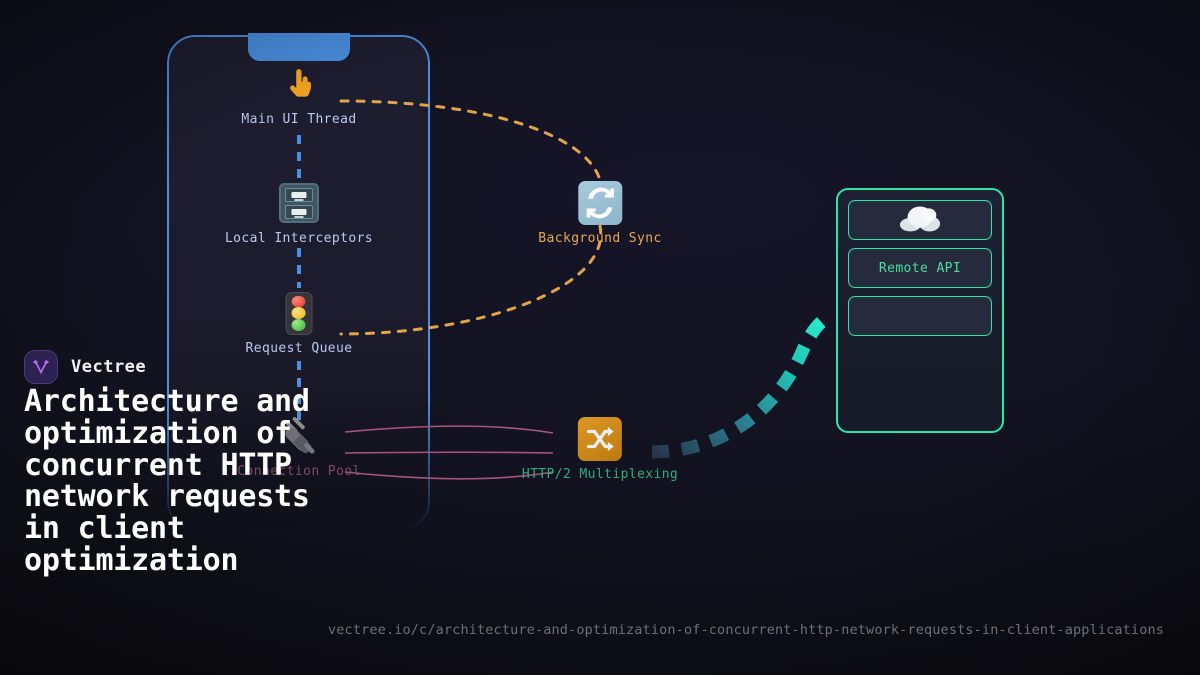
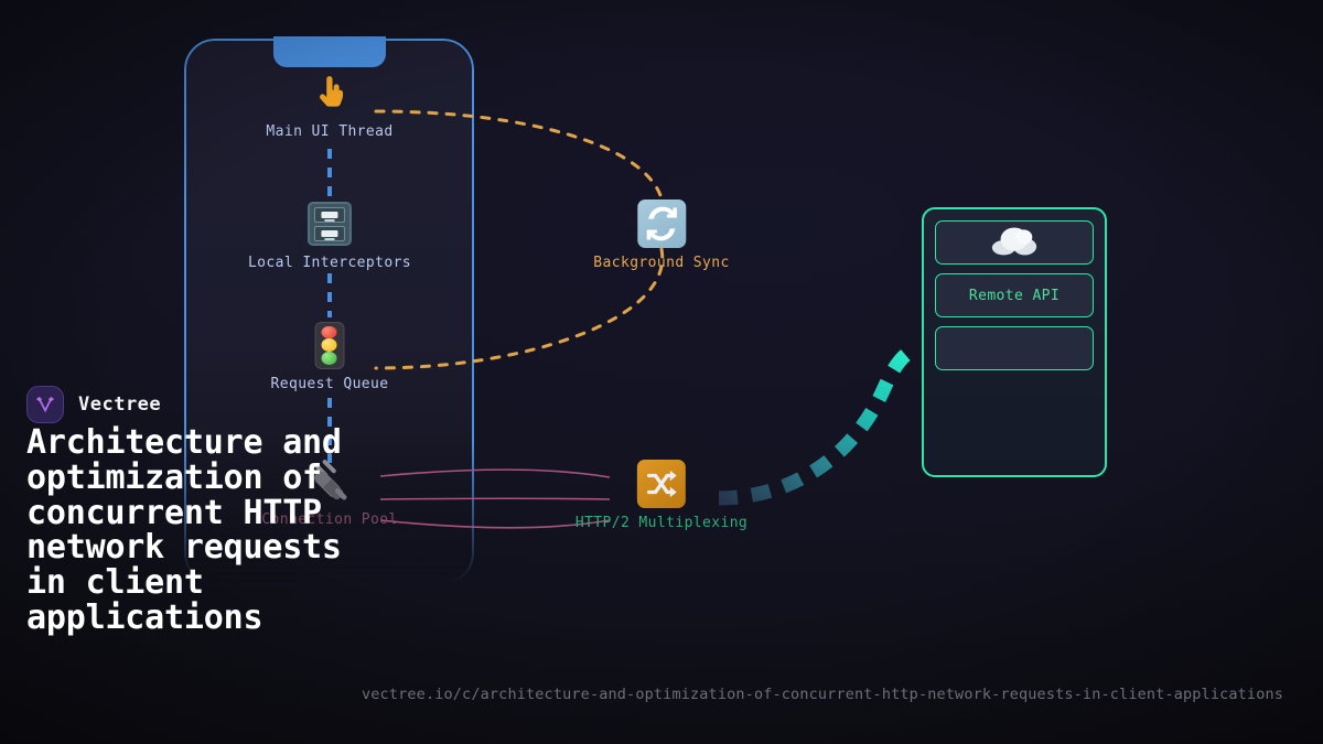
  Vectree
- Architecture and optimization of concurrent HTTP network requests in client optimization
+ Architecture and optimization of concurrent HTTP network requests in client applications
  vectree.io/c/architecture-and-optimization-of-concurrent-http-network-requests-in-client-applications
